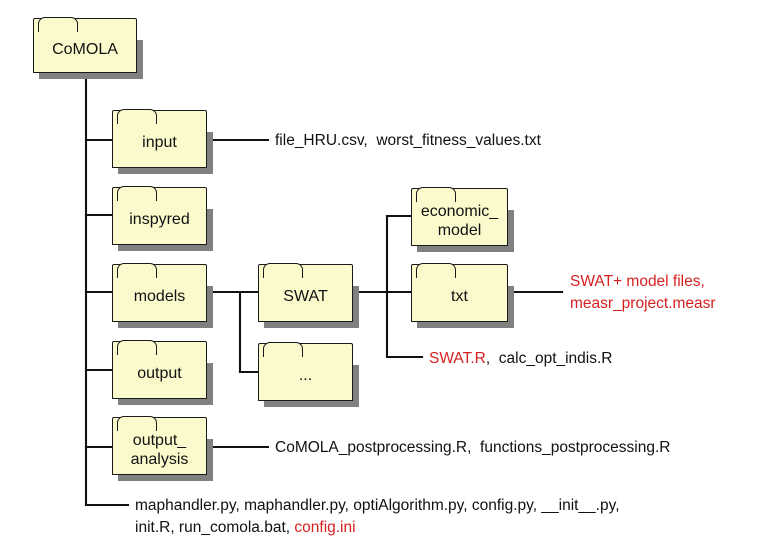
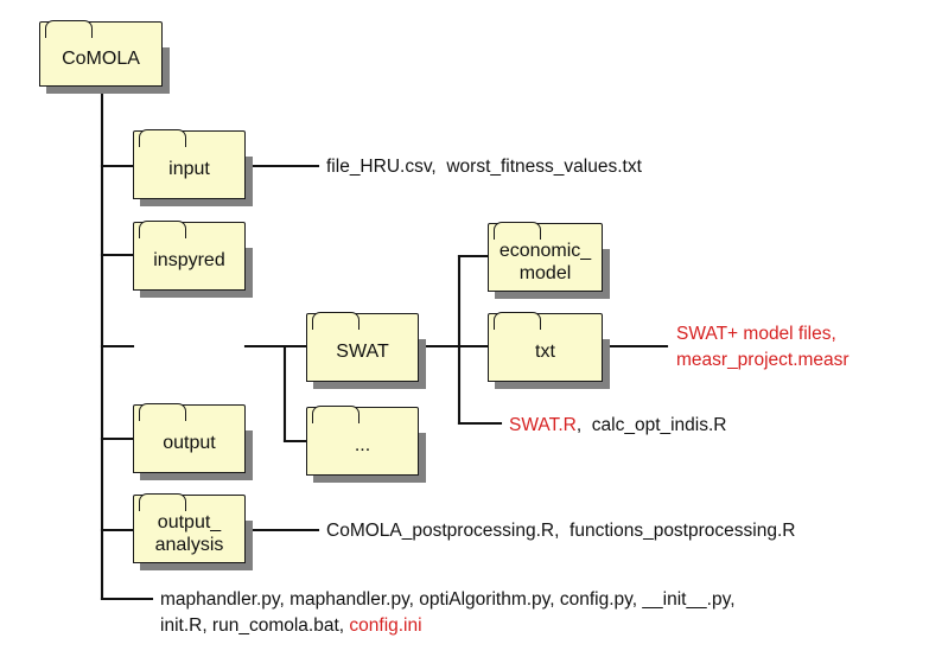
  CoMOLA
  input
  inspyred
- models
  output
  output_
  analysis
  SWAT
  ...
  economic_
  model
  txt
  file_HRU.csv, worst_fitness_values.txt
  SWAT+ model files,
  measr_project.measr
  SWAT.R, calc_opt_indis.R
  CoMOLA_postprocessing.R, functions_postprocessing.R
  maphandler.py, maphandler.py, optiAlgorithm.py, config.py, __init__.py,
  init.R, run_comola.bat, config.ini
